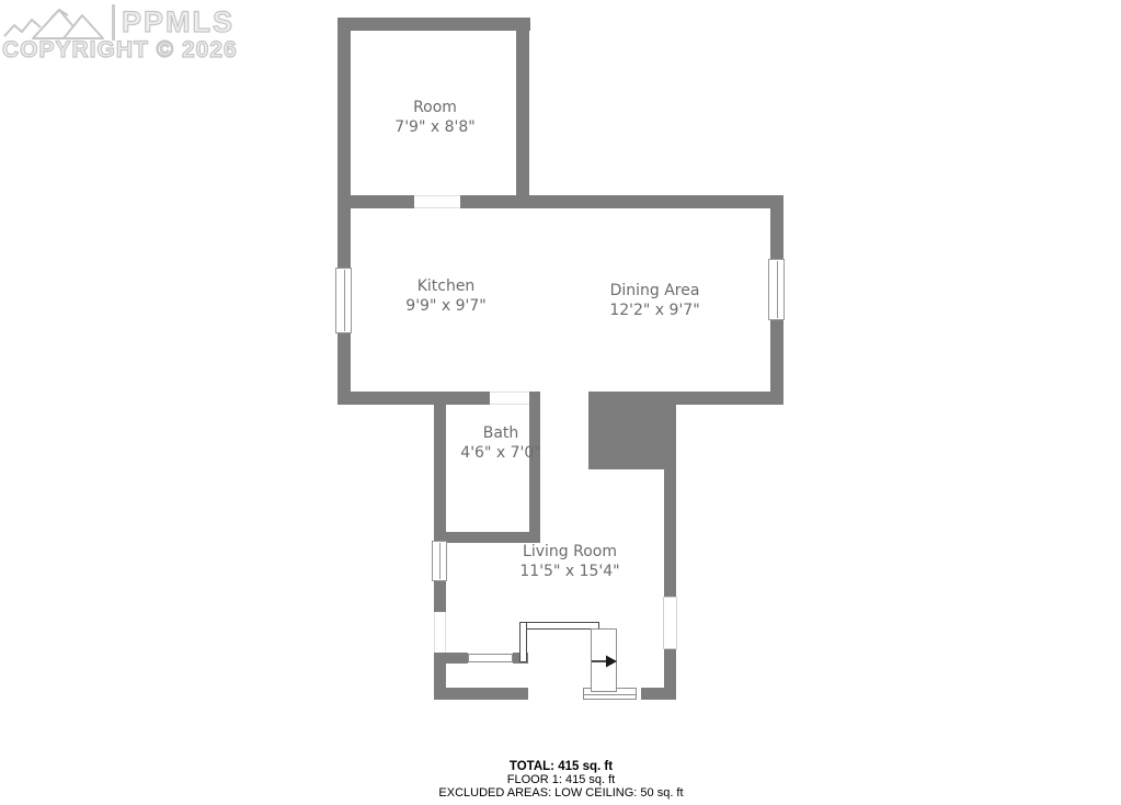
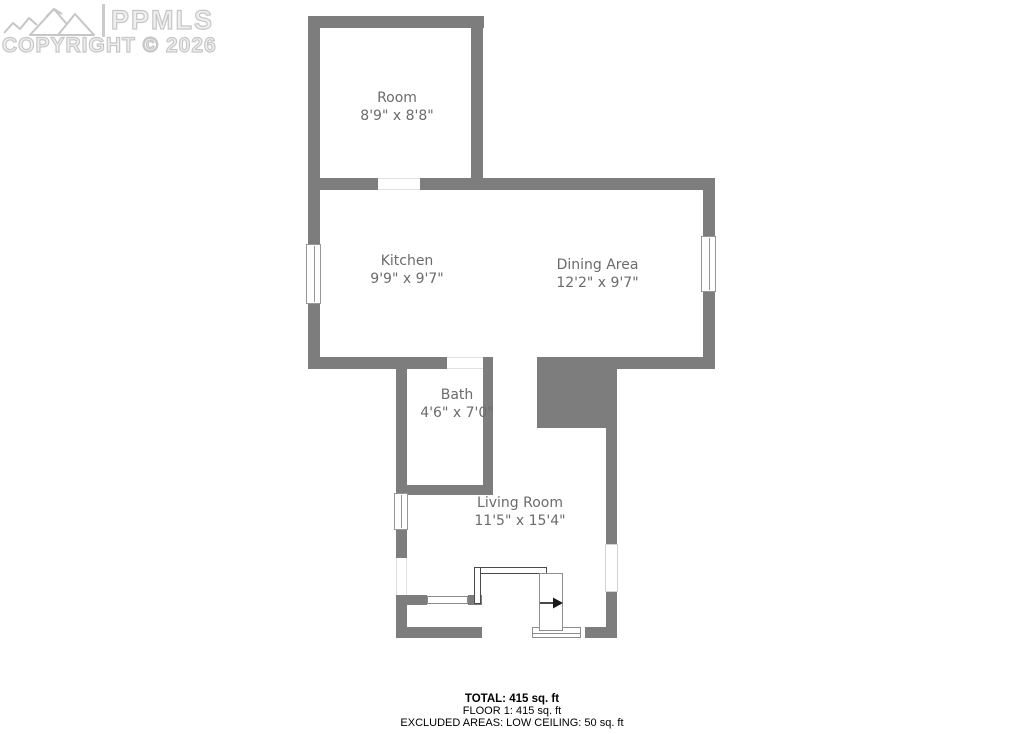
  PPMLS
  COPYRIGHT © 2026
  Room
- 7'9" x 8'8"
+ 8'9" x 8'8"
  Kitchen
  9'9" x 9'7"
  Dining Area
  12'2" x 9'7"
  Bath
  4'6" x 7'0"
  Living Room
  11'5" x 15'4"
  TOTAL: 415 sq. ft
  FLOOR 1: 415 sq. ft
  EXCLUDED AREAS: LOW CEILING: 50 sq. ft
